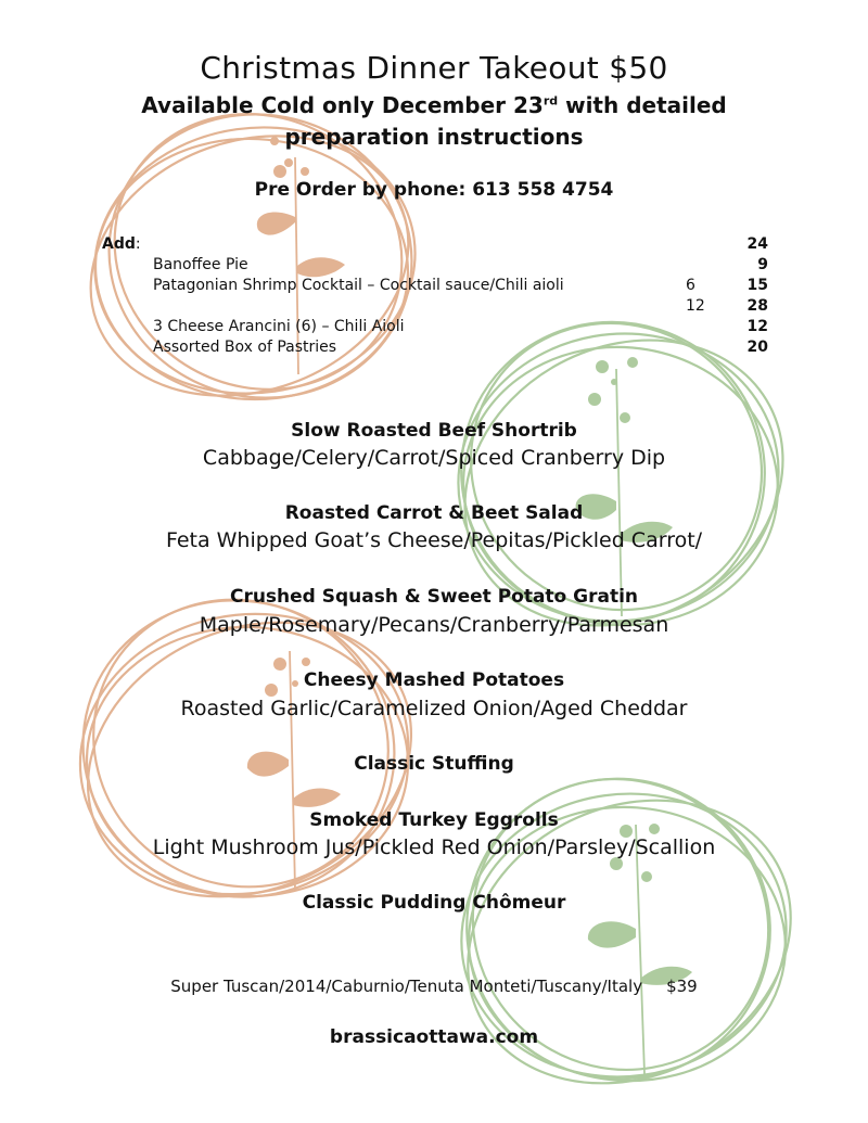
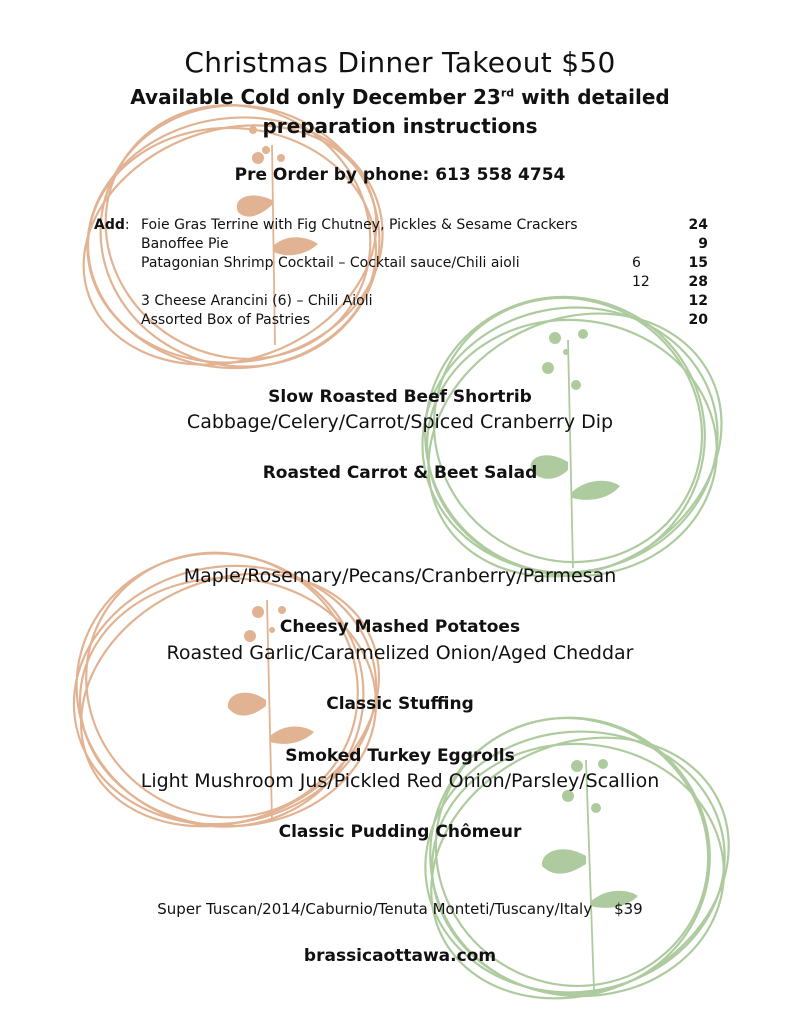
  Christmas Dinner Takeout $50
  Available Cold only December 23rd with detailed
  preparation instructions
  Pre Order by phone: 613 558 4754
  Add:
+ Foie Gras Terrine with Fig Chutney, Pickles & Sesame Crackers
  24
  Banoffee Pie
  9
  Patagonian Shrimp Cocktail – Cocktail sauce/Chili aioli
  6
  15
  12
  28
  3 Cheese Arancini (6) – Chili Aioli
  12
  Assorted Box of Pastries
  20
  Slow Roasted Beef Shortrib
  Cabbage/Celery/Carrot/Spiced Cranberry Dip
  Roasted Carrot & Beet Salad
- Feta Whipped Goat’s Cheese/Pepitas/Pickled Carrot/
- Crushed Squash & Sweet Potato Gratin
  Maple/Rosemary/Pecans/Cranberry/Parmesan
  Cheesy Mashed Potatoes
  Roasted Garlic/Caramelized Onion/Aged Cheddar
  Classic Stuffing
  Smoked Turkey Eggrolls
  Light Mushroom Jus/Pickled Red Onion/Parsley/Scallion
  Classic Pudding Chômeur
  Super Tuscan/2014/Caburnio/Tenuta Monteti/Tuscany/Italy $39
  brassicaottawa.com
